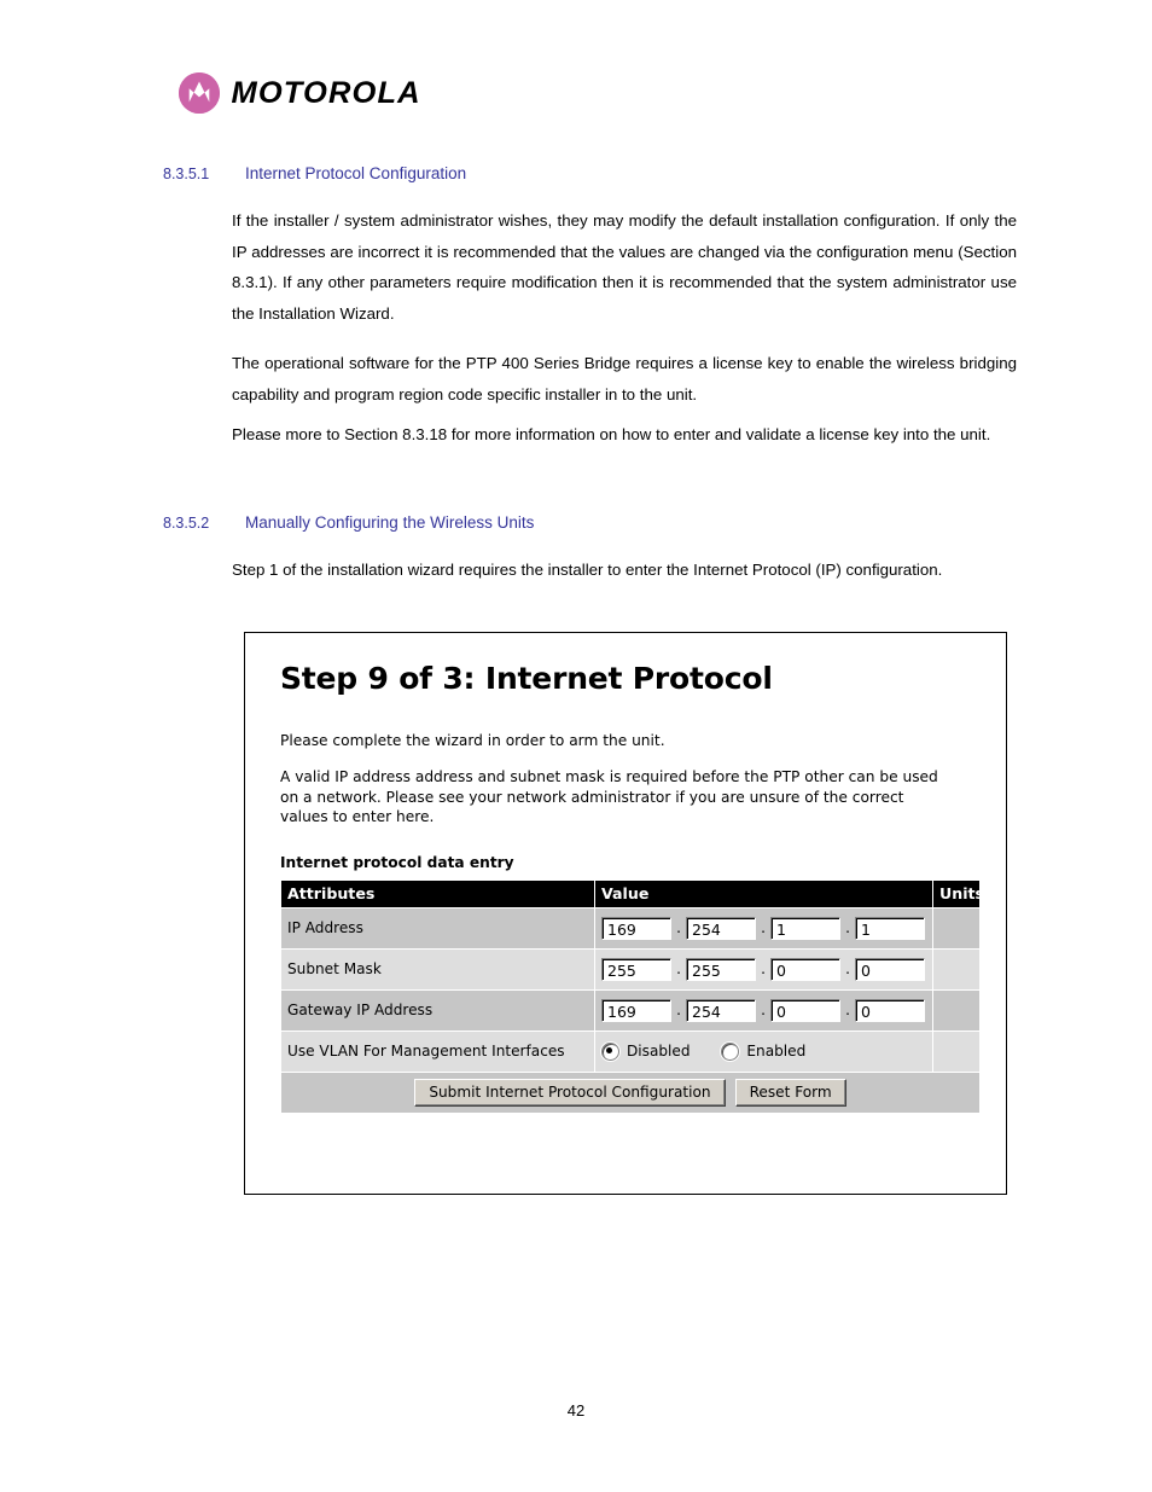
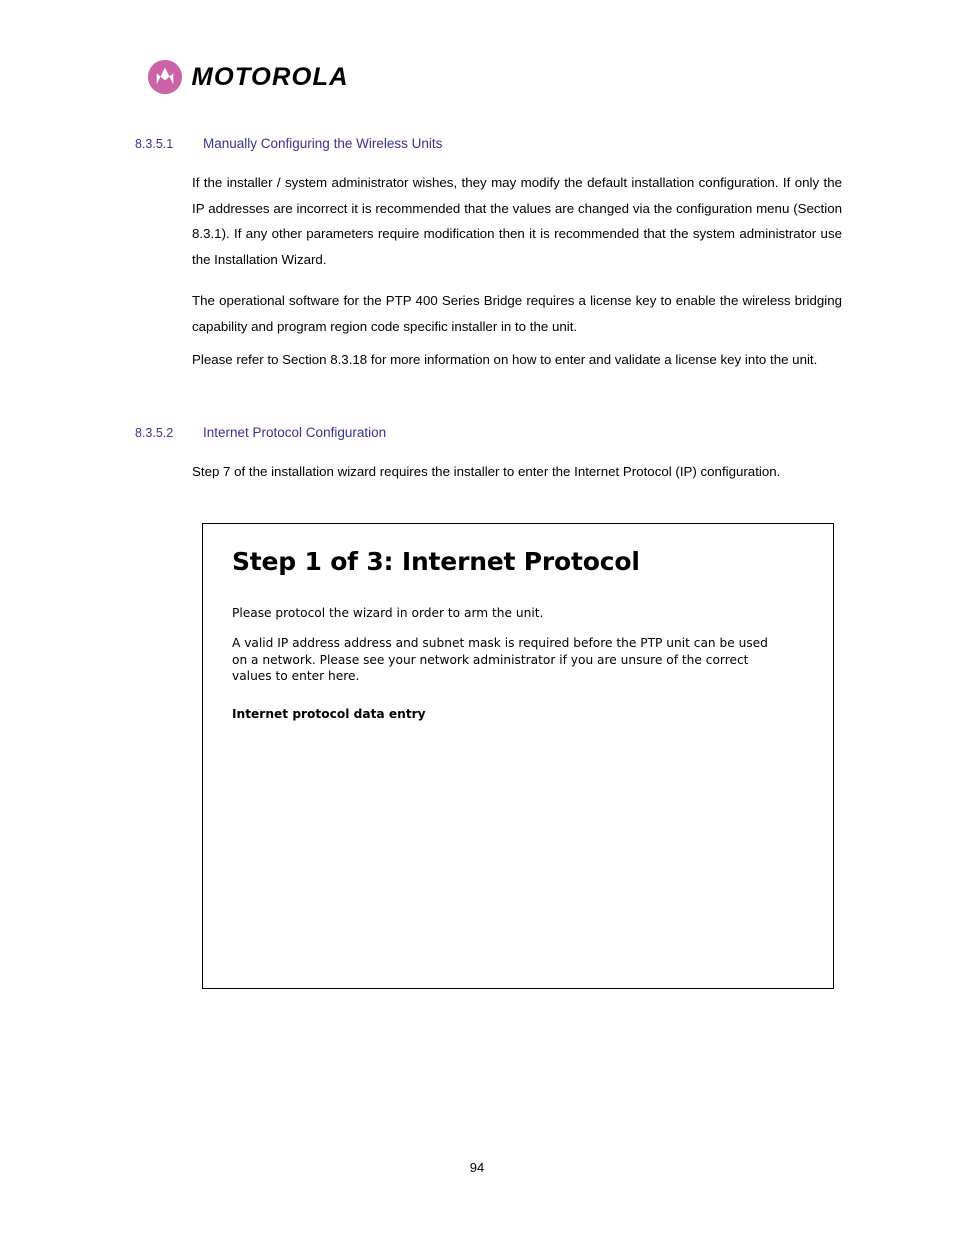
  MOTOROLA
- 8.3.5.1 Internet Protocol Configuration
+ 8.3.5.1 Manually Configuring the Wireless Units
  If the installer / system administrator wishes, they may modify the default installation configuration. If only the IP addresses are incorrect it is recommended that the values are changed via the configuration menu (Section 8.3.1). If any other parameters require modification then it is recommended that the system administrator use the Installation Wizard.
  The operational software for the PTP 400 Series Bridge requires a license key to enable the wireless bridging capability and program region code specific installer in to the unit.
- Please more to Section 8.3.18 for more information on how to enter and validate a license key into the unit.
+ Please refer to Section 8.3.18 for more information on how to enter and validate a license key into the unit.
- 8.3.5.2 Manually Configuring the Wireless Units
+ 8.3.5.2 Internet Protocol Configuration
- Step 1 of the installation wizard requires the installer to enter the Internet Protocol (IP) configuration.
+ Step 7 of the installation wizard requires the installer to enter the Internet Protocol (IP) configuration.
- Step 9 of 3: Internet Protocol
+ Step 1 of 3: Internet Protocol
- Please complete the wizard in order to arm the unit.
+ Please protocol the wizard in order to arm the unit.
- A valid IP address address and subnet mask is required before the PTP other can be used on a network. Please see your network administrator if you are unsure of the correct values to enter here.
+ A valid IP address address and subnet mask is required before the PTP unit can be used on a network. Please see your network administrator if you are unsure of the correct values to enter here.
  Internet protocol data entry
- Attributes	Value	Units
- IP Address	169 . 254 . 1 . 1
- Subnet Mask	255 . 255 . 0 . 0
- Gateway IP Address	169 . 254 . 0 . 0
- Use VLAN For Management Interfaces	Disabled Enabled
- Submit Internet Protocol Configuration Reset Form
- 42
+ 94
